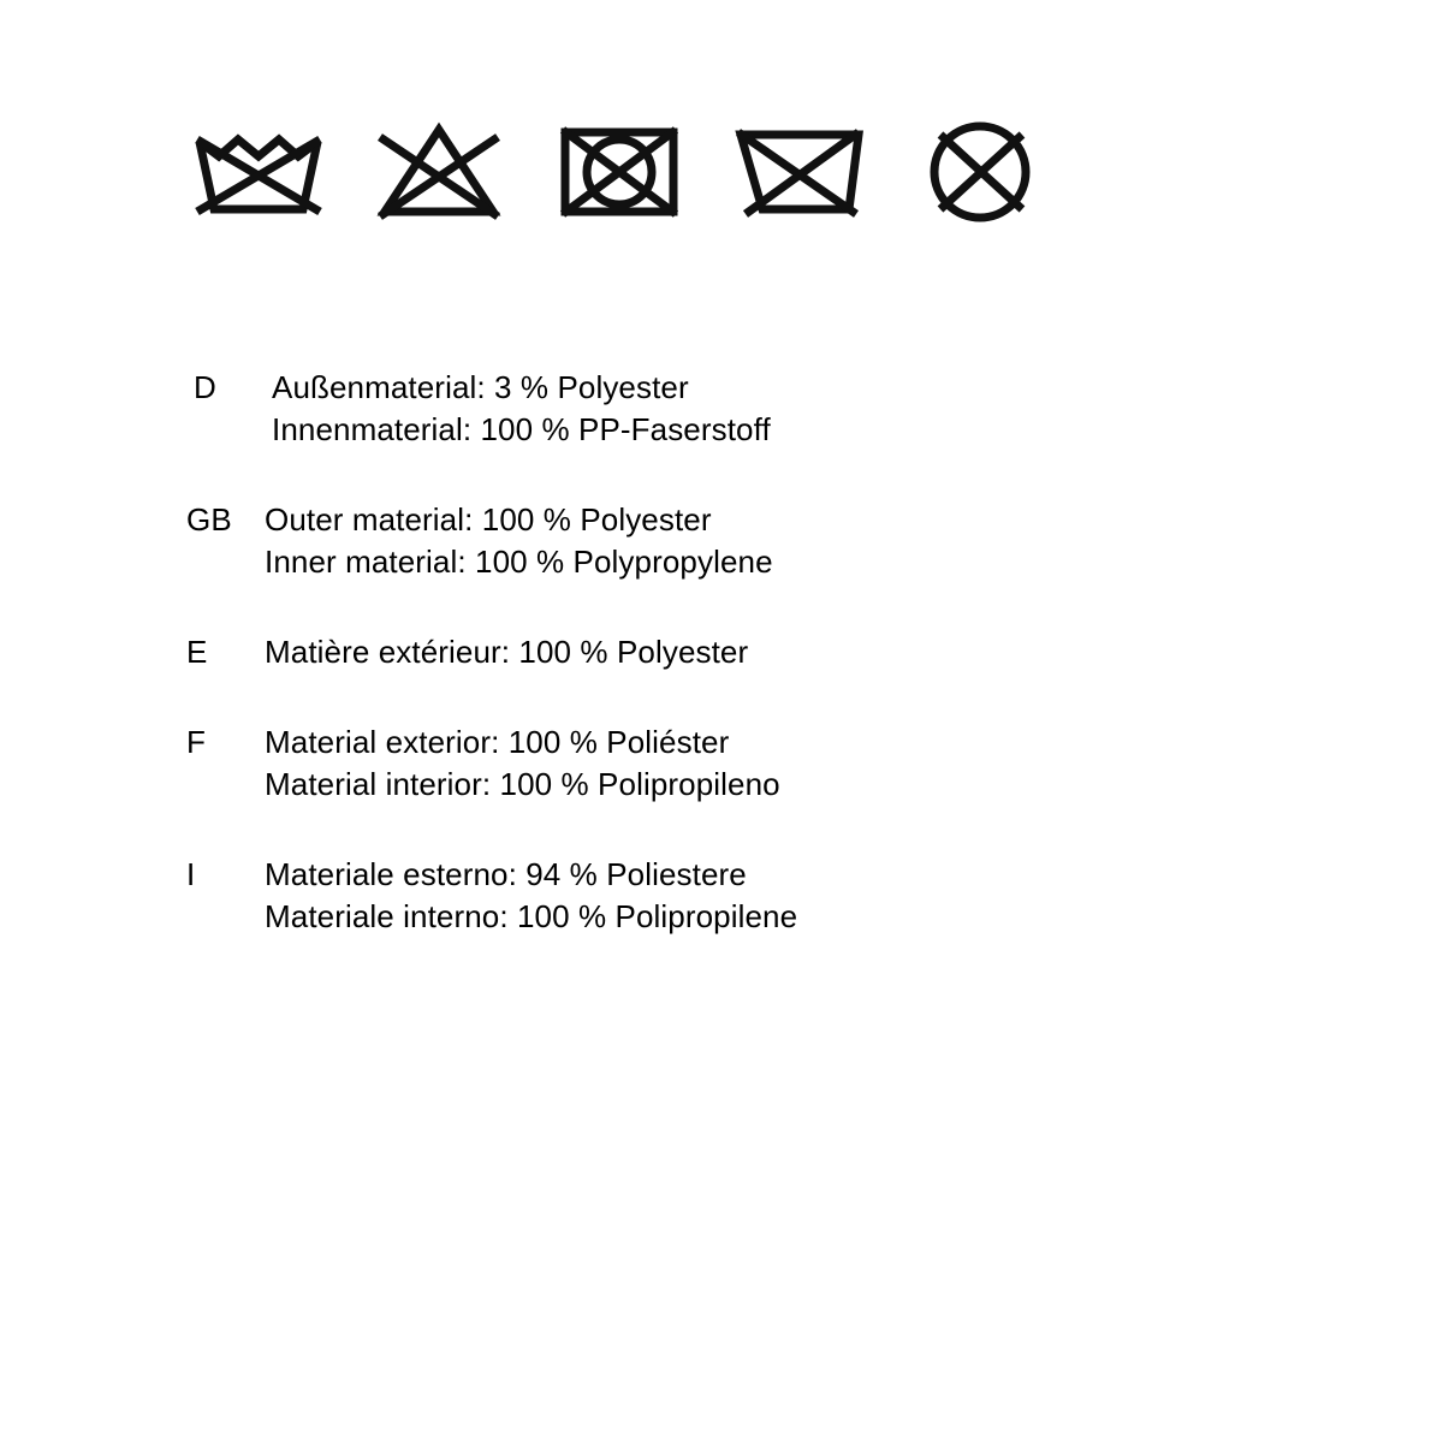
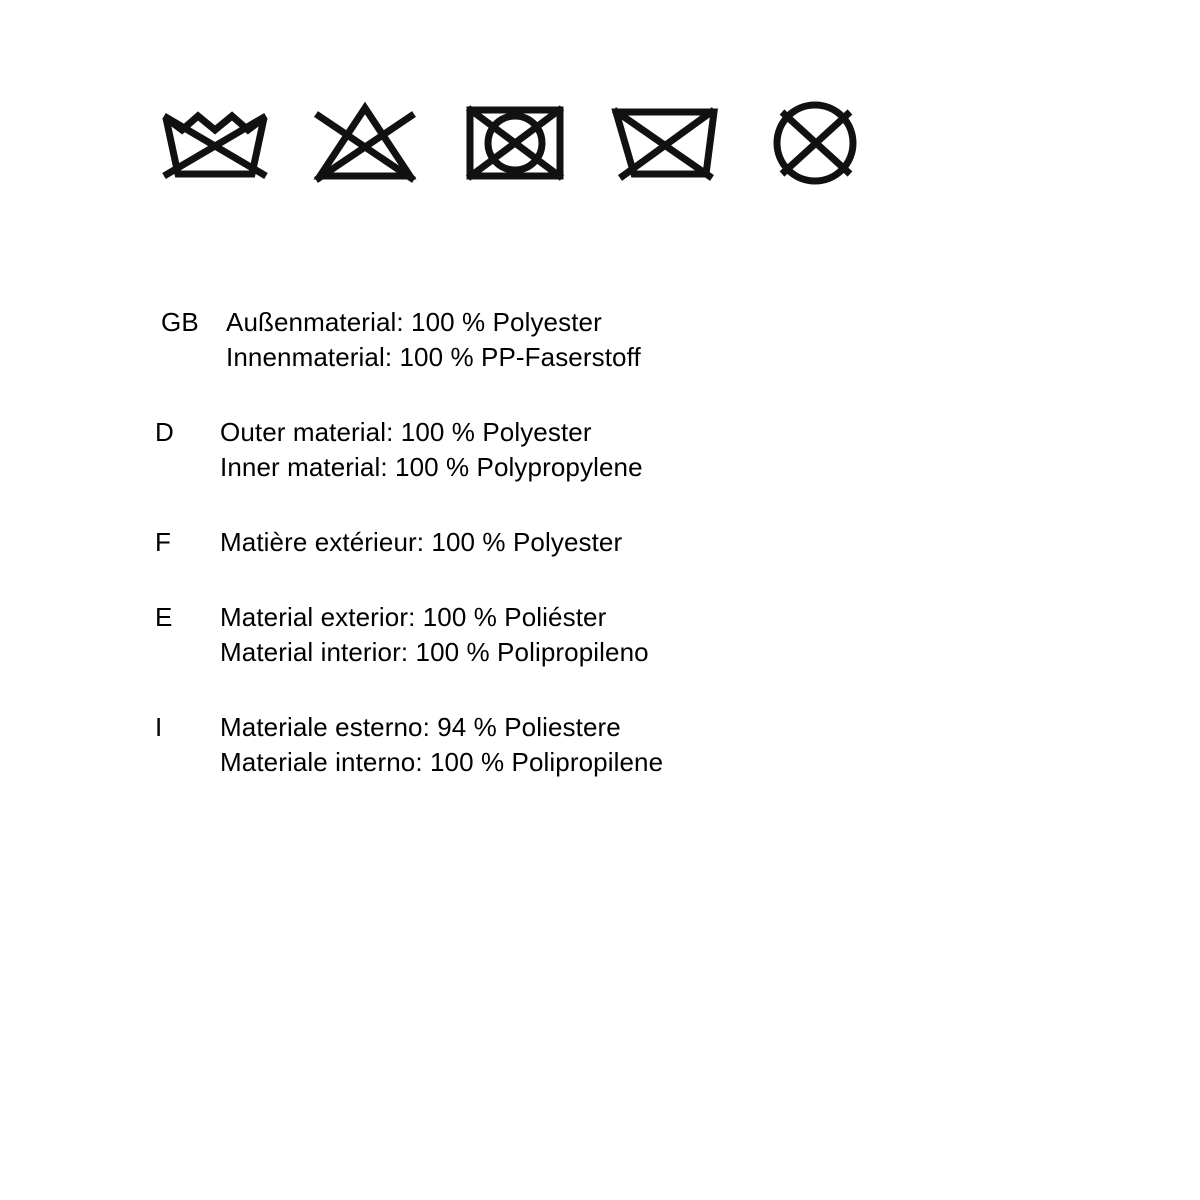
- D
+ GB
- Außenmaterial: 3 % Polyester
+ Außenmaterial: 100 % Polyester
  Innenmaterial: 100 % PP-Faserstoff
- GB
+ D
  Outer material: 100 % Polyester
  Inner material: 100 % Polypropylene
- E
+ F
  Matière extérieur: 100 % Polyester
- F
+ E
  Material exterior: 100 % Poliéster
  Material interior: 100 % Polipropileno
  I
  Materiale esterno: 94 % Poliestere
  Materiale interno: 100 % Polipropilene
